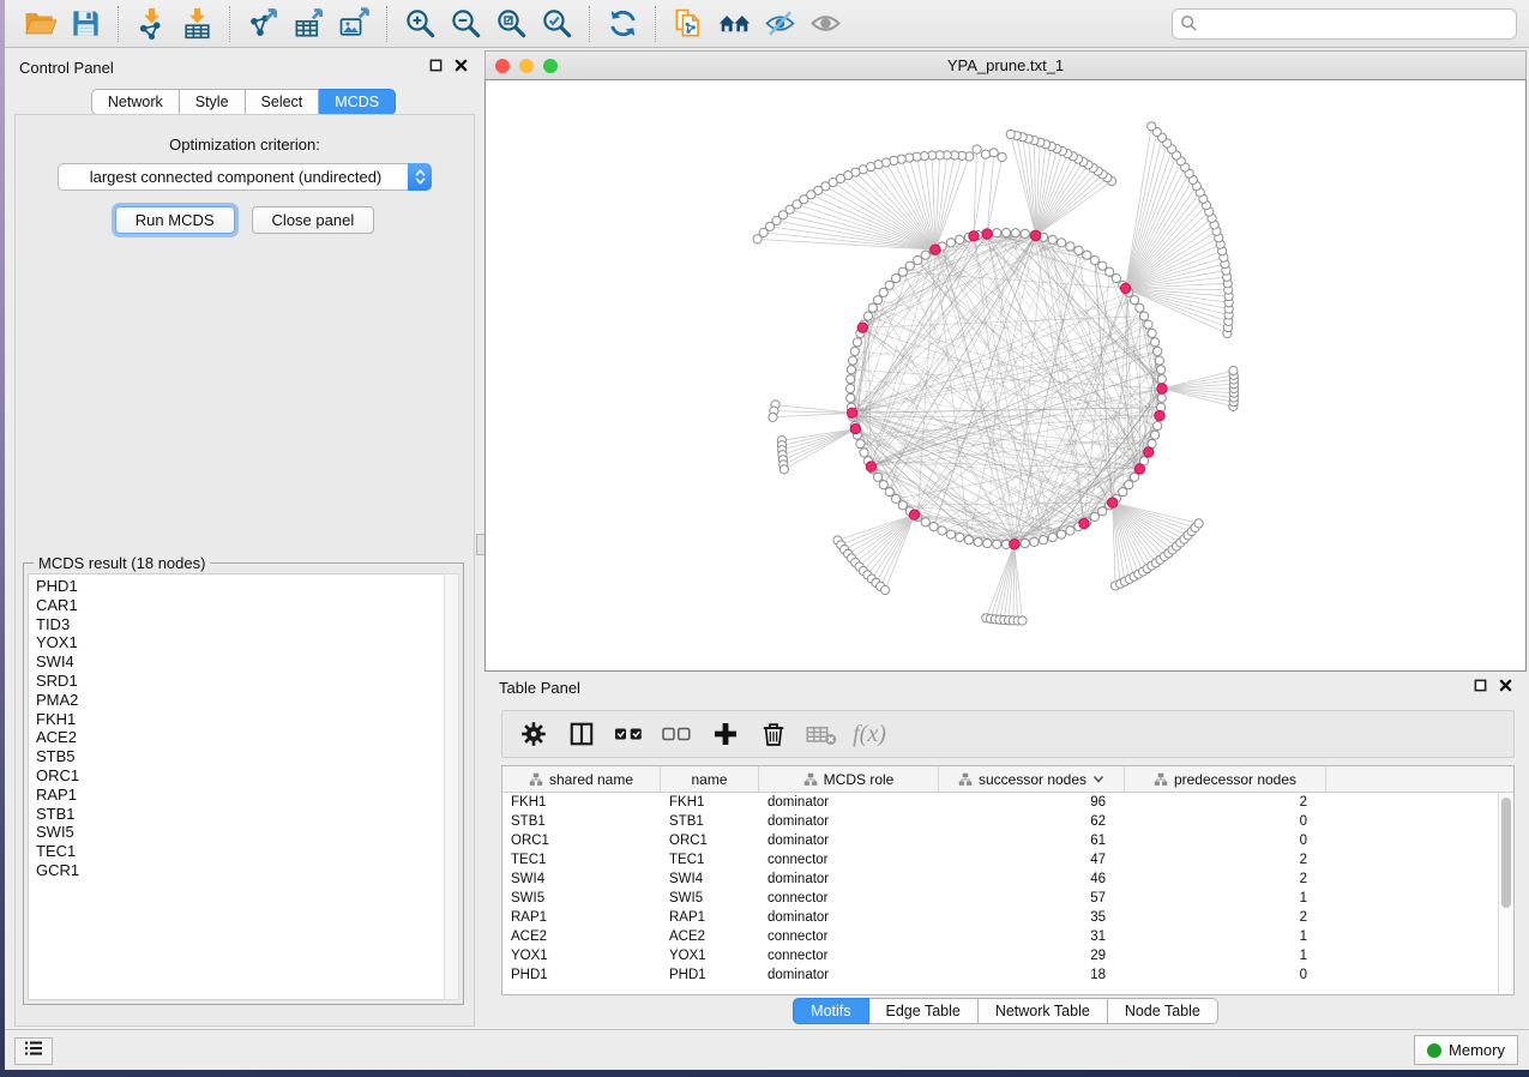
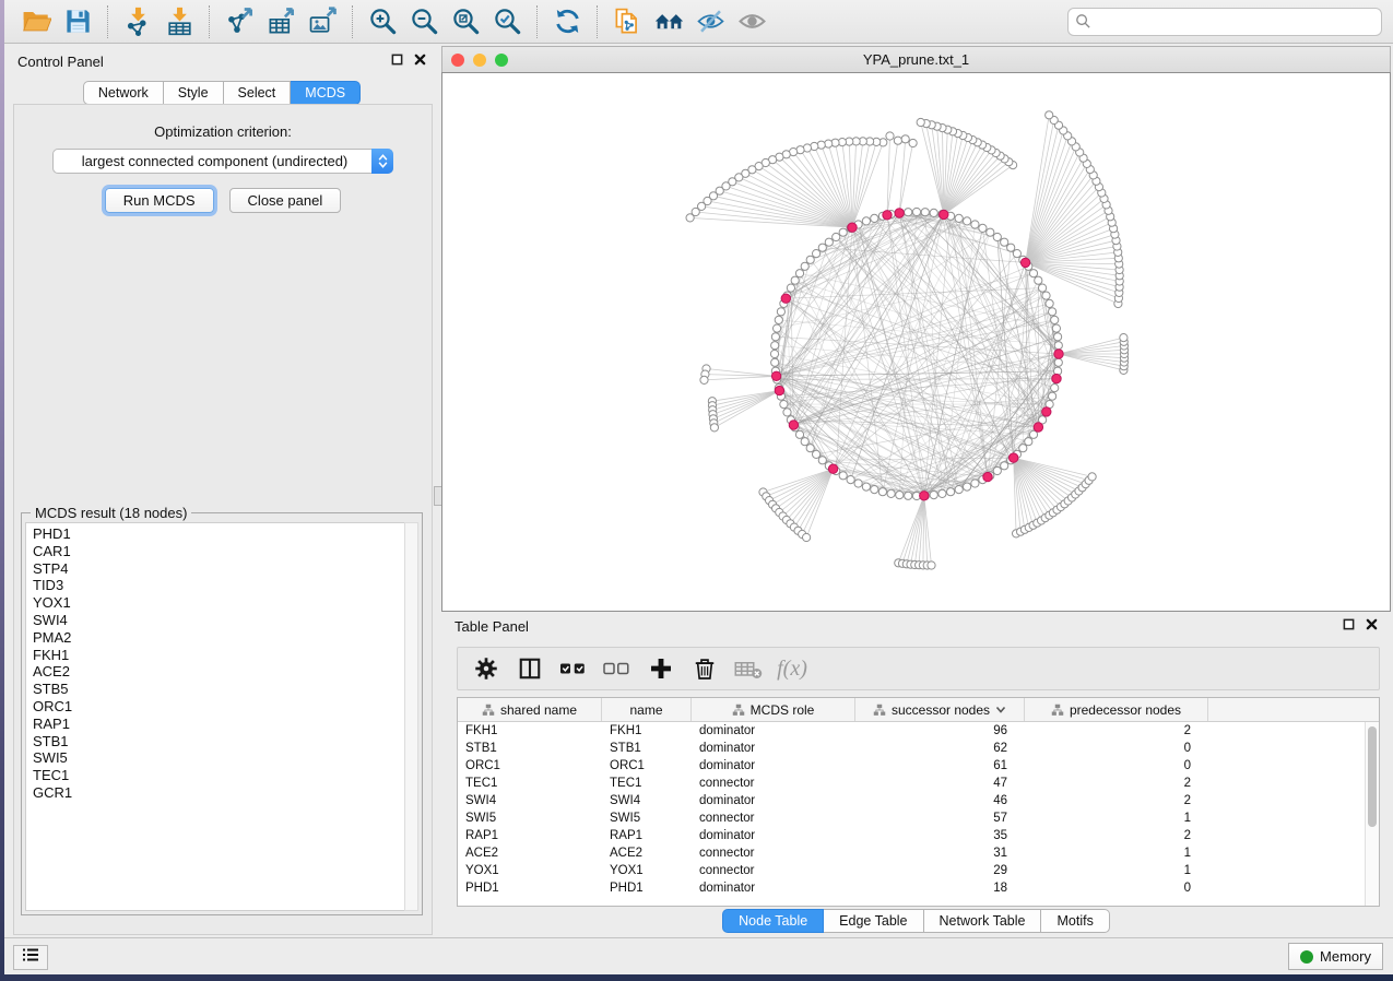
  Control Panel
  Network
  Style
  Select
  MCDS
  Optimization criterion:
  largest connected component (undirected)
  Run MCDS
  Close panel
  MCDS result (18 nodes)
  PHD1
  CAR1
+ STP4
  TID3
  YOX1
  SWI4
- SRD1
  PMA2
  FKH1
  ACE2
  STB5
  ORC1
  RAP1
  STB1
  SWI5
  TEC1
  GCR1
  YPA_prune.txt_1
  Table Panel
  f(x)
  shared name
  name
  MCDS role
  successor nodes
  predecessor nodes
  FKH1
  FKH1
  dominator
  96
  2
  STB1
  STB1
  dominator
  62
  0
  ORC1
  ORC1
  dominator
  61
  0
  TEC1
  TEC1
  connector
  47
  2
  SWI4
  SWI4
  dominator
  46
  2
  SWI5
  SWI5
  connector
  57
  1
  RAP1
  RAP1
  dominator
  35
  2
  ACE2
  ACE2
  connector
  31
  1
  YOX1
  YOX1
  connector
  29
  1
  PHD1
  PHD1
  dominator
  18
  0
- Motifs
+ Node Table
  Edge Table
  Network Table
- Node Table
+ Motifs
  Memory
